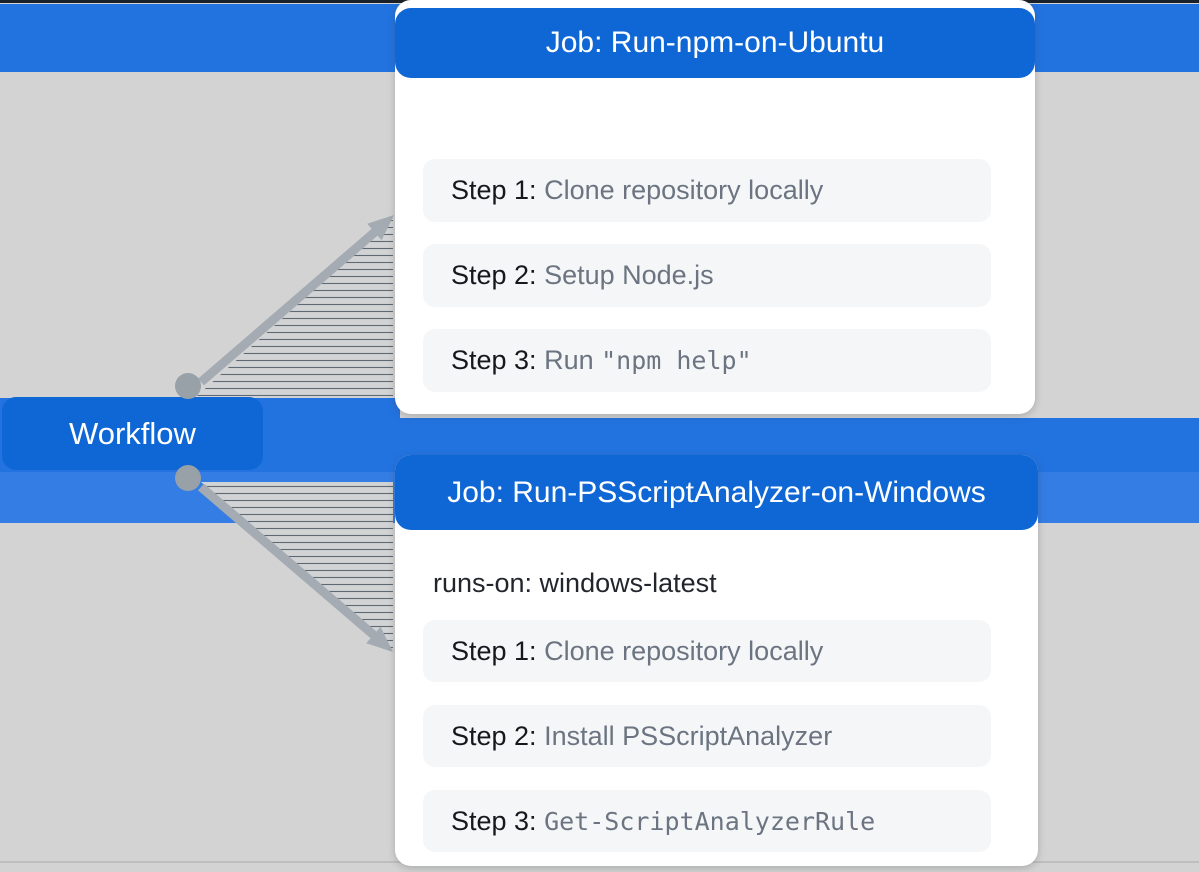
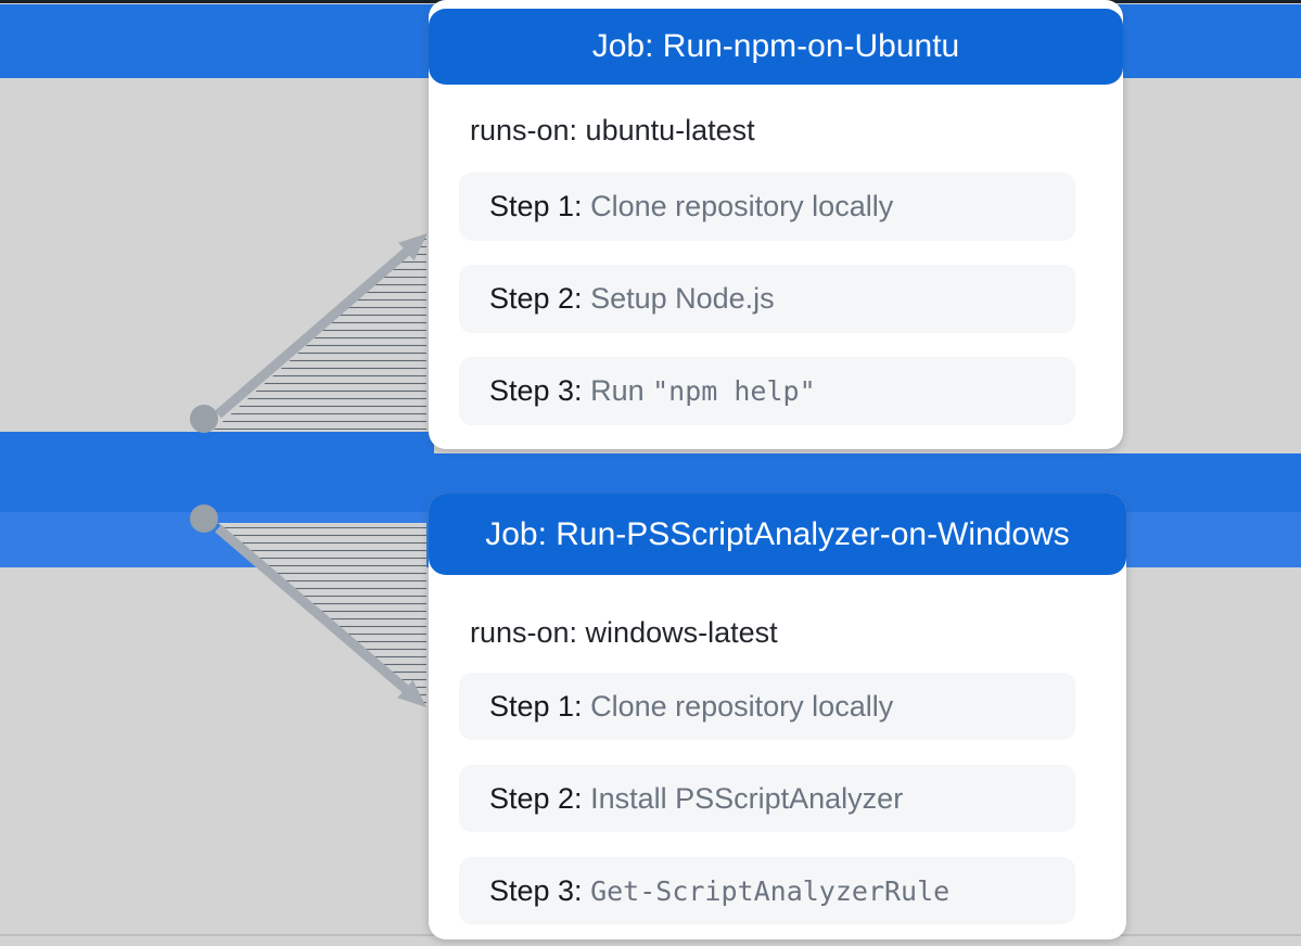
- Workflow
  Job: Run-npm-on-Ubuntu
+ runs-on: ubuntu-latest
  Step 1:
  Clone repository locally
  Step 2:
  Setup Node.js
  Step 3:
  Run
  "npm help"
  Job: Run-PSScriptAnalyzer-on-Windows
  runs-on: windows-latest
  Step 1:
  Clone repository locally
  Step 2:
  Install PSScriptAnalyzer
  Step 3:
  Get-ScriptAnalyzerRule
